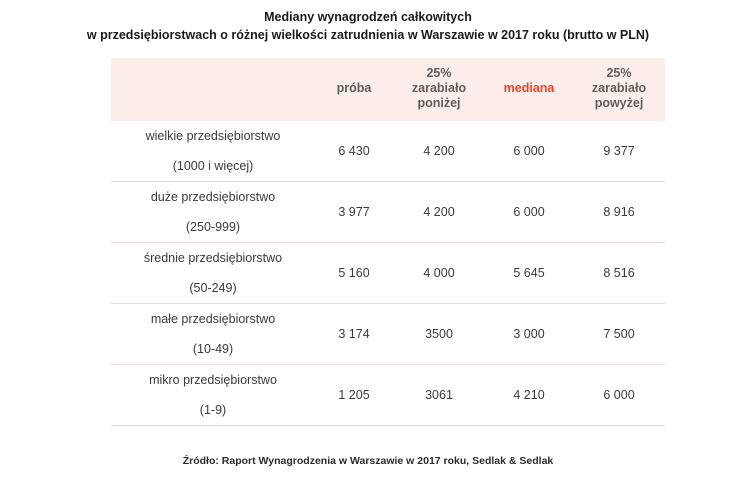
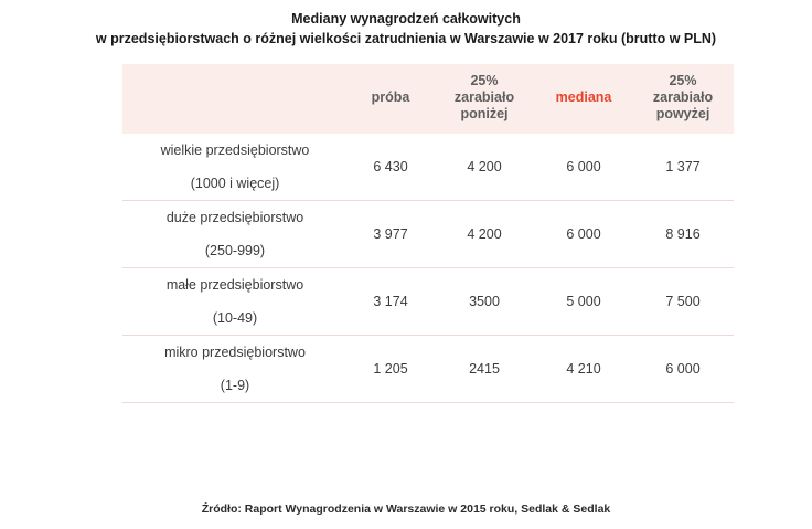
  Mediany wynagrodzeń całkowitych
  w przedsiębiorstwach o różnej wielkości zatrudnienia w Warszawie w 2017 roku (brutto w PLN)
  	próba	25% zarabiało poniżej	mediana	25% zarabiało powyżej
- wielkie przedsiębiorstwo (1000 i więcej)	6 430	4 200	6 000	9 377
+ wielkie przedsiębiorstwo (1000 i więcej)	6 430	4 200	6 000	1 377
  duże przedsiębiorstwo (250-999)	3 977	4 200	6 000	8 916
- średnie przedsiębiorstwo (50-249)	5 160	4 000	5 645	8 516
- małe przedsiębiorstwo (10-49)	3 174	3500	3 000	7 500
+ małe przedsiębiorstwo (10-49)	3 174	3500	5 000	7 500
- mikro przedsiębiorstwo (1-9)	1 205	3061	4 210	6 000
+ mikro przedsiębiorstwo (1-9)	1 205	2415	4 210	6 000
- Źródło: Raport Wynagrodzenia w Warszawie w 2017 roku, Sedlak & Sedlak
+ Źródło: Raport Wynagrodzenia w Warszawie w 2015 roku, Sedlak & Sedlak
